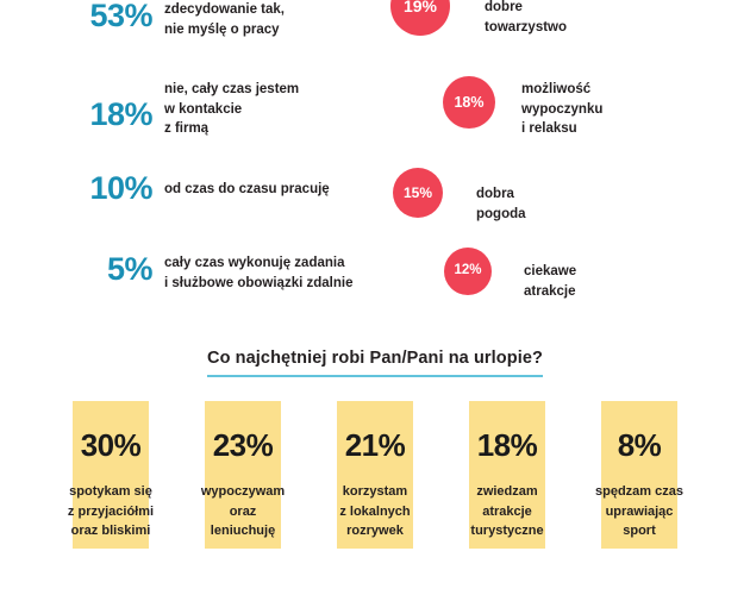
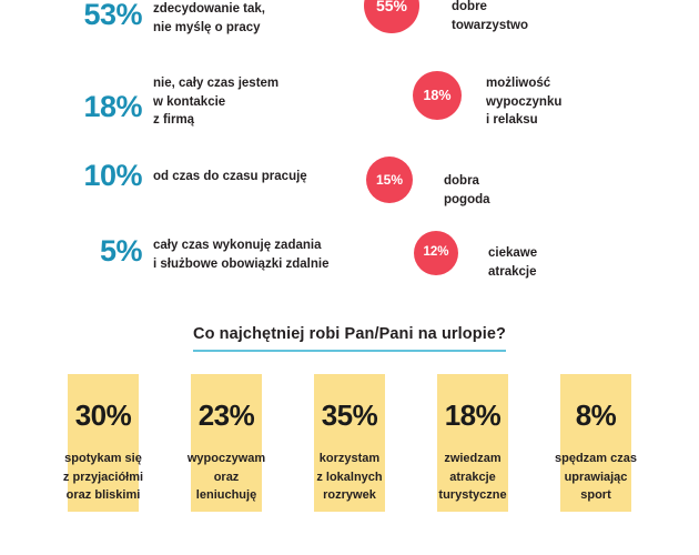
  53%
  zdecydowanie tak,
  nie myślę o pracy
  18%
  nie, cały czas jestem
  w kontakcie
  z firmą
  10%
  od czas do czasu pracuję
  5%
  cały czas wykonuję zadania
  i służbowe obowiązki zdalnie
- 19%
+ 55%
  dobre towarzystwo
  18%
  możliwość wypoczynku
  i relaksu
  15%
  dobra pogoda
  12%
  ciekawe atrakcje
  Co najchętniej robi Pan/Pani na urlopie?
  30%
  spotykam się
  z przyjaciółmi
  oraz bliskimi
  23%
  wypoczywam
  oraz
  leniuchuję
- 21%
+ 35%
  korzystam
  z lokalnych
  rozrywek
  18%
  zwiedzam
  atrakcje
  turystyczne
  8%
  spędzam czas
  uprawiając
  sport
